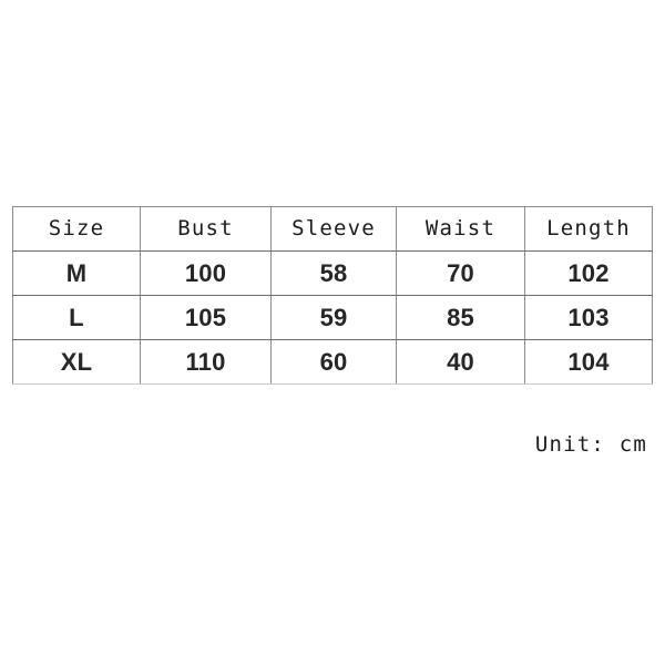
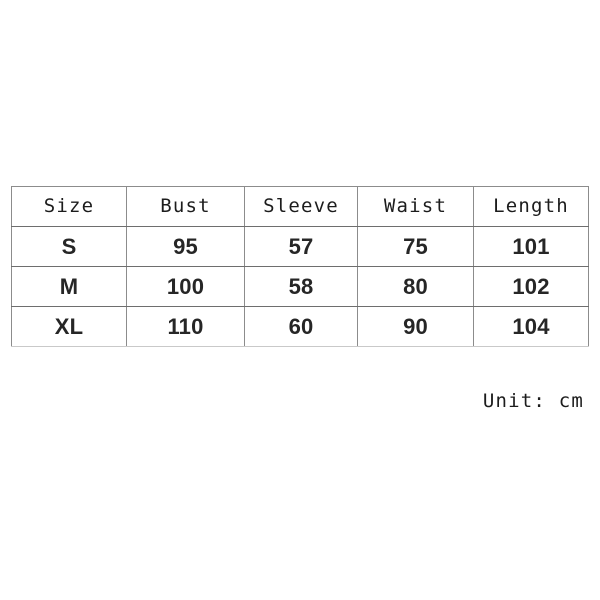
  Size	Bust	Sleeve	Waist	Length
+ S	95	57	75	101
- M	100	58	70	102
+ M	100	58	80	102
- L	105	59	85	103
- XL	110	60	40	104
+ XL	110	60	90	104
  Unit: cm
